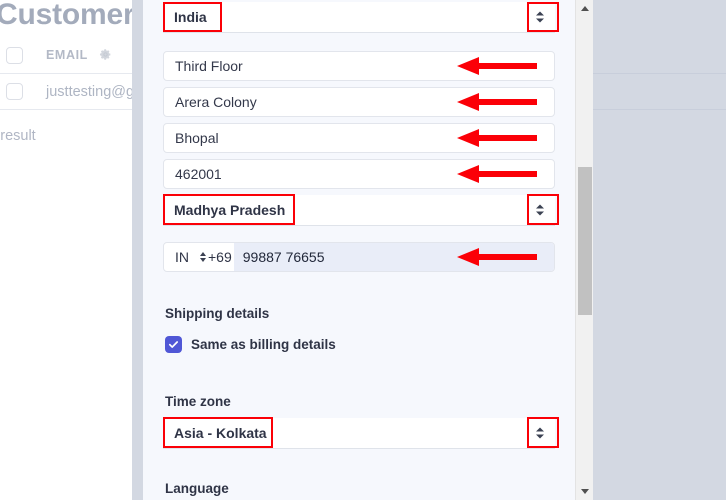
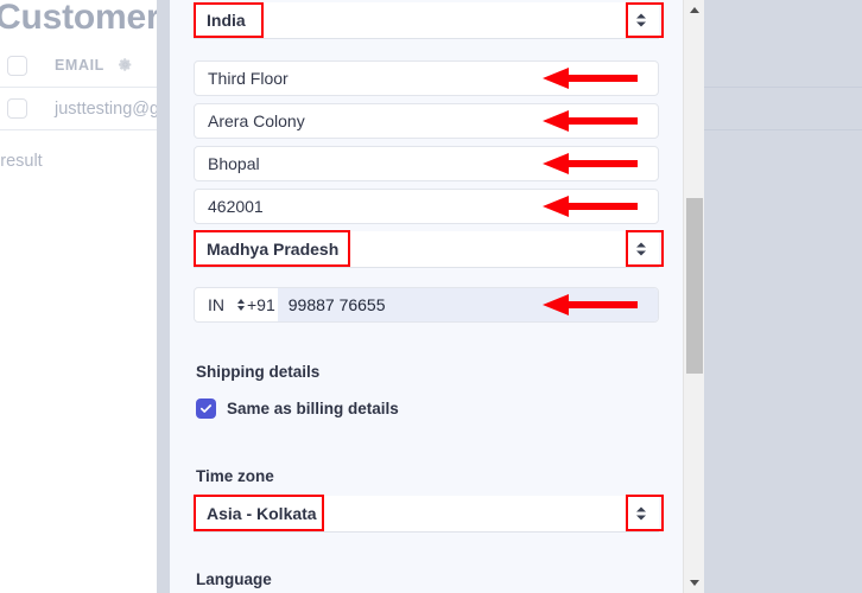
  Customer
  EMAIL
  justtesting@g
  result
  India
  Third Floor
  Arera Colony
  Bhopal
  462001
  Madhya Pradesh
  IN
- +69
+ +91
  99887 76655
  Shipping details
  Same as billing details
  Time zone
  Asia - Kolkata
  Language
